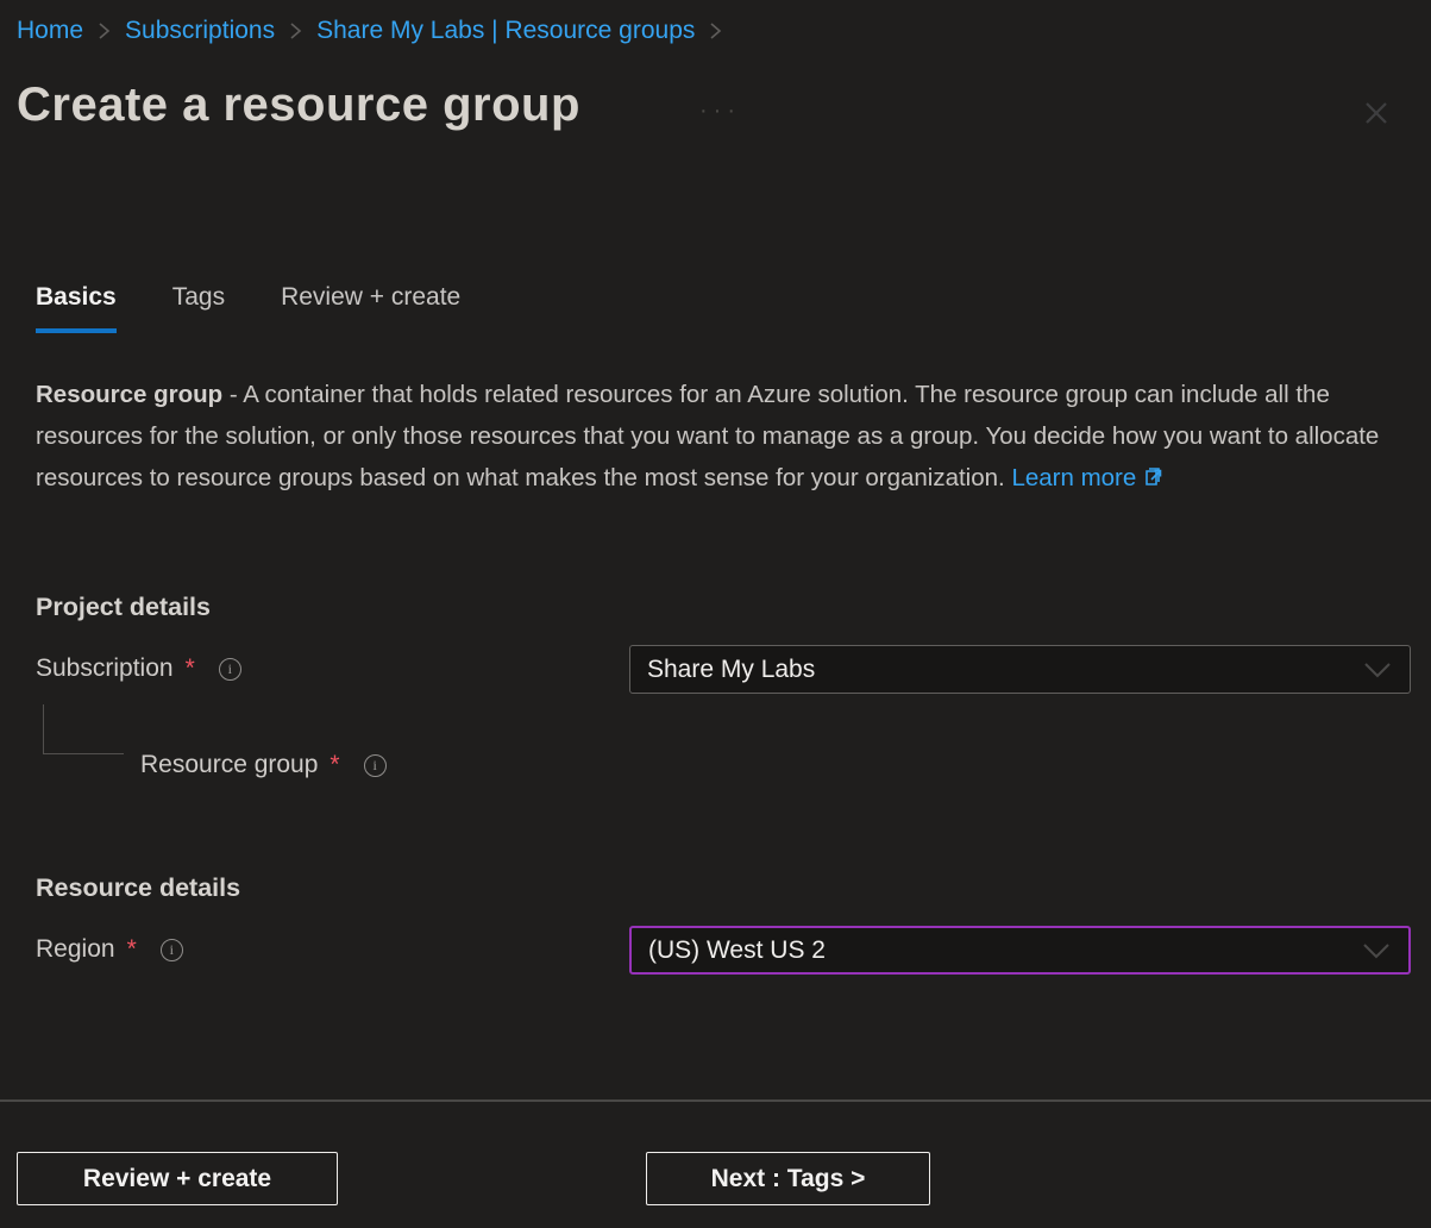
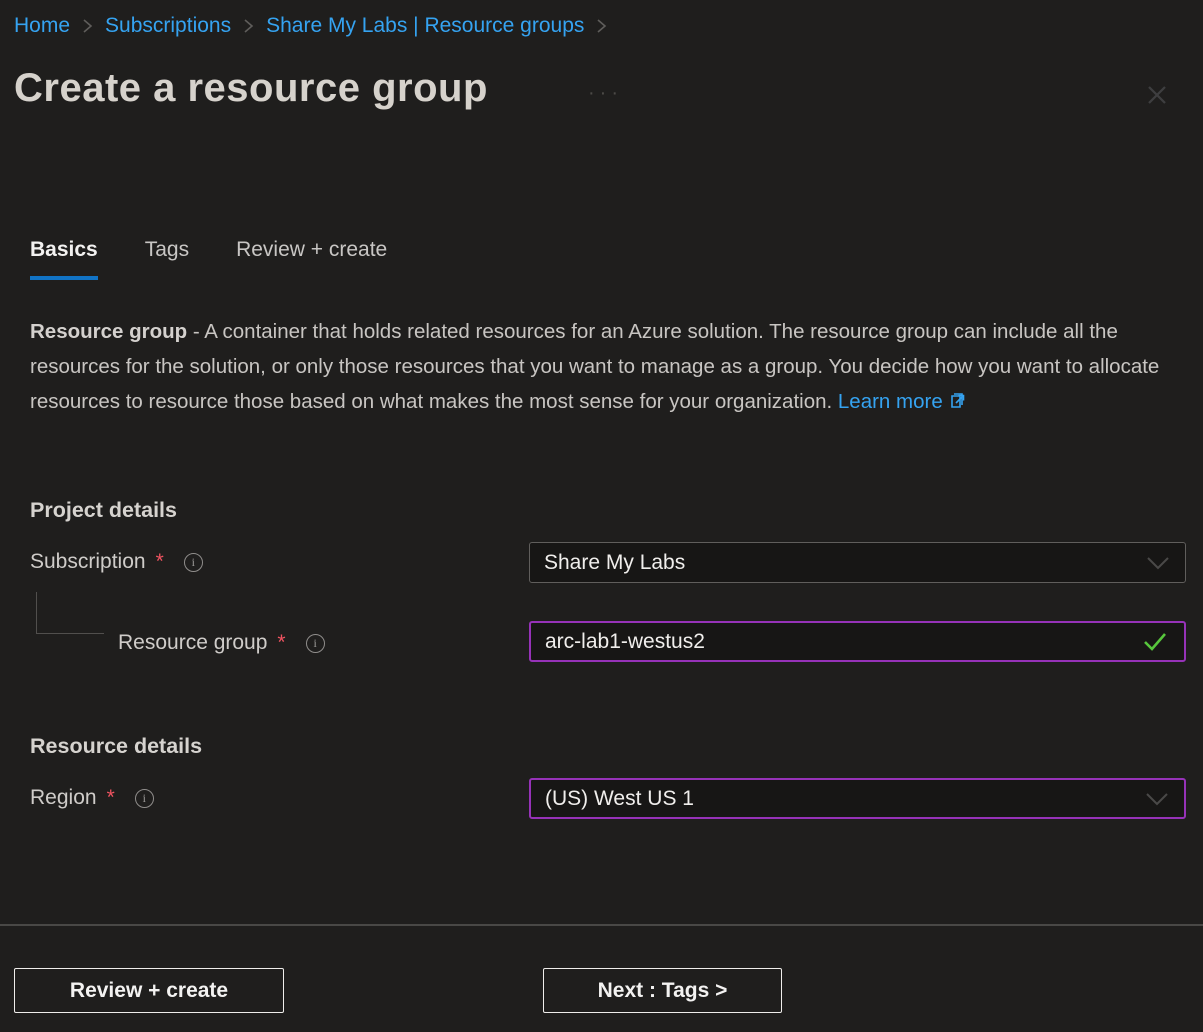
  Home
  Subscriptions
  Share My Labs | Resource groups
  Create a resource group
  ···
  Basics
  Tags
  Review + create
- Resource group - A container that holds related resources for an Azure solution. The resource group can include all the resources for the solution, or only those resources that you want to manage as a group. You decide how you want to allocate resources to resource groups based on what makes the most sense for your organization. Learn more
+ Resource group - A container that holds related resources for an Azure solution. The resource group can include all the resources for the solution, or only those resources that you want to manage as a group. You decide how you want to allocate resources to resource those based on what makes the most sense for your organization. Learn more
  Project details
  Subscription
  *
  i
  Share My Labs
  Resource group
  *
  i
+ arc-lab1-westus2
  Resource details
  Region
  *
  i
- (US) West US 2
+ (US) West US 1
  Review + create
  Next : Tags >
